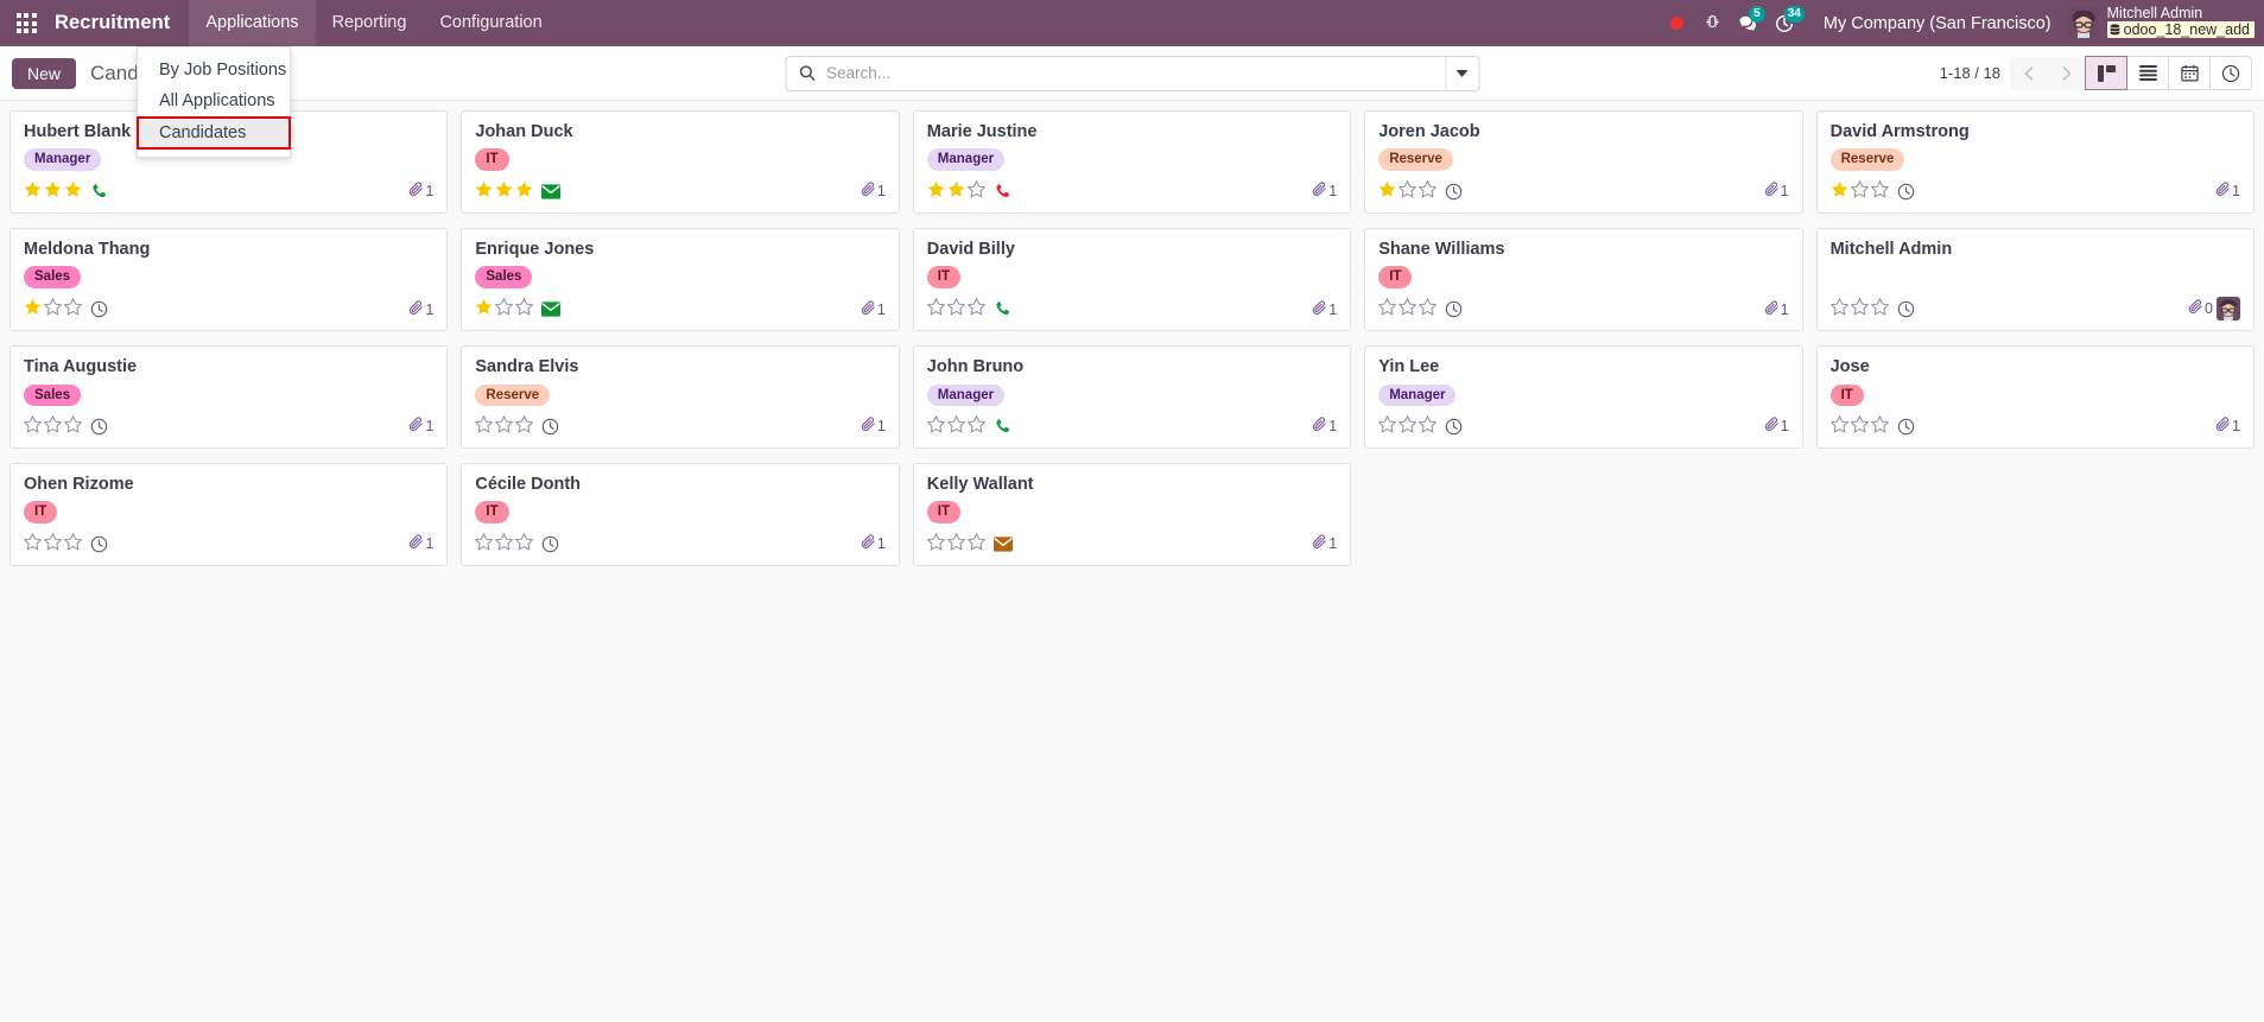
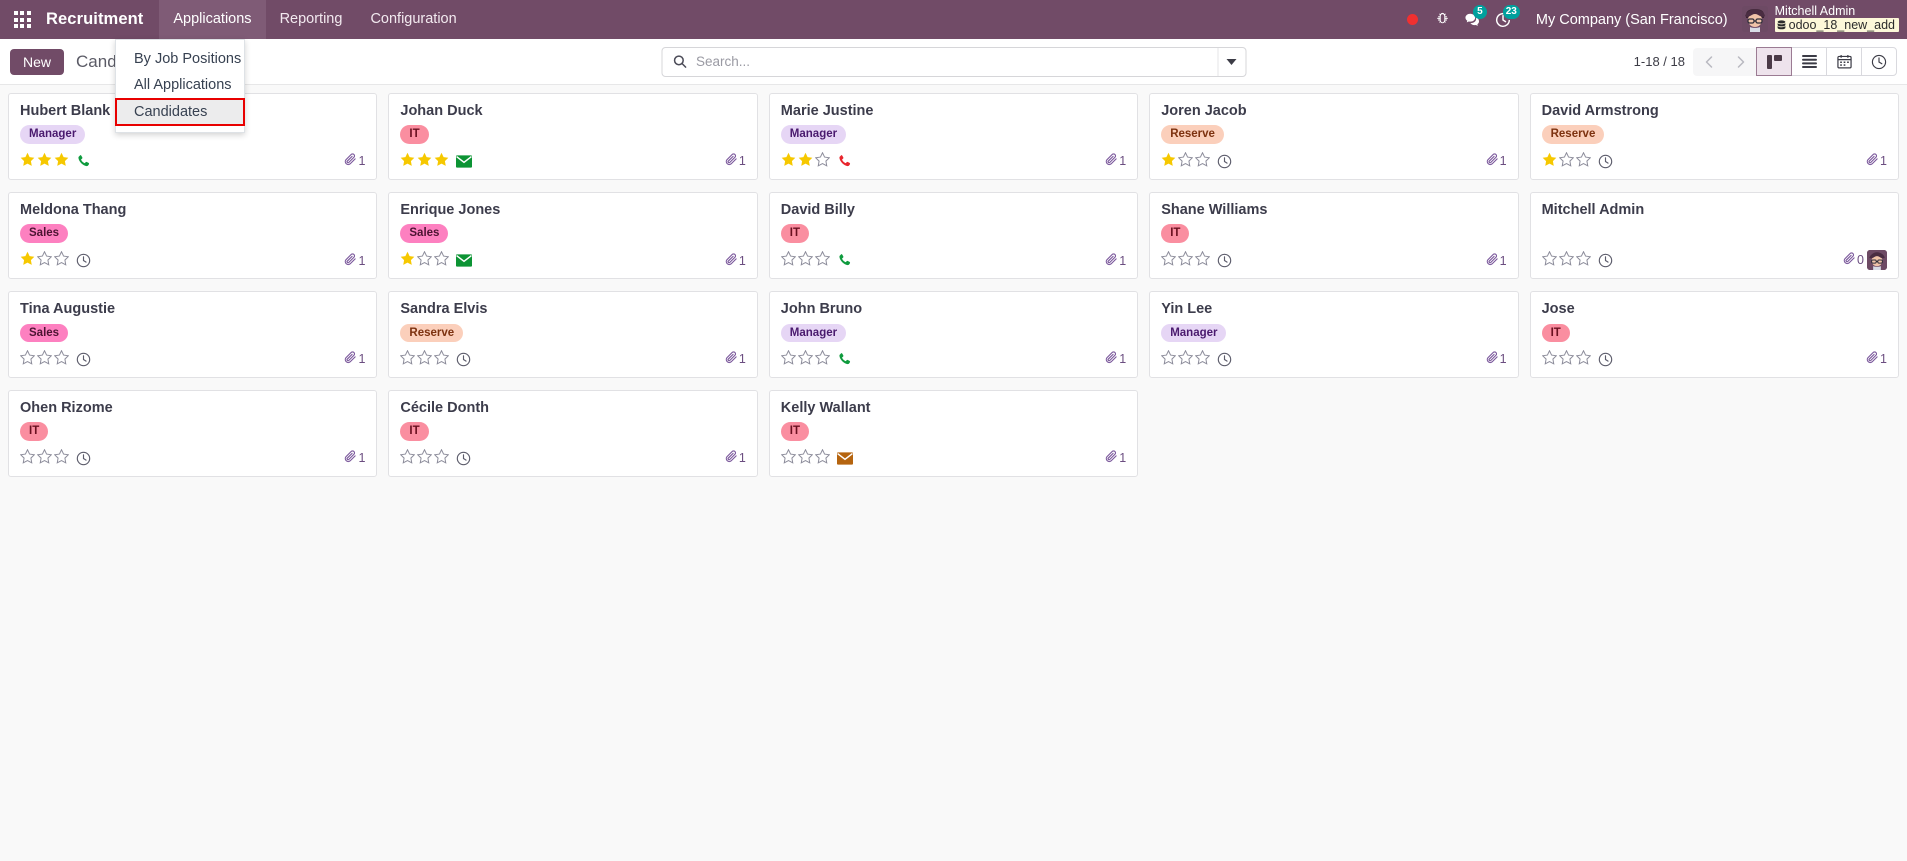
  Recruitment
  Applications
  Reporting
  Configuration
  5
- 34
+ 23
  My Company (San Francisco)
  Mitchell Admin
  odoo_18_new_add
  By Job Positions
  All Applications
  Candidates
  New
  Search...
  1-18 / 18
  Hubert Blank
  Manager
  1
  Johan Duck
  IT
  1
  Marie Justine
  Manager
  1
  Joren Jacob
  Reserve
  1
  David Armstrong
  Reserve
  1
  Meldona Thang
  Sales
  1
  Enrique Jones
  Sales
  1
  David Billy
  IT
  1
  Shane Williams
  IT
  1
  Mitchell Admin
  0
  Tina Augustie
  Sales
  1
  Sandra Elvis
  Reserve
  1
  John Bruno
  Manager
  1
  Yin Lee
  Manager
  1
  Jose
  IT
  1
  Ohen Rizome
  IT
  1
  Cécile Donth
  IT
  1
  Kelly Wallant
  IT
  1
